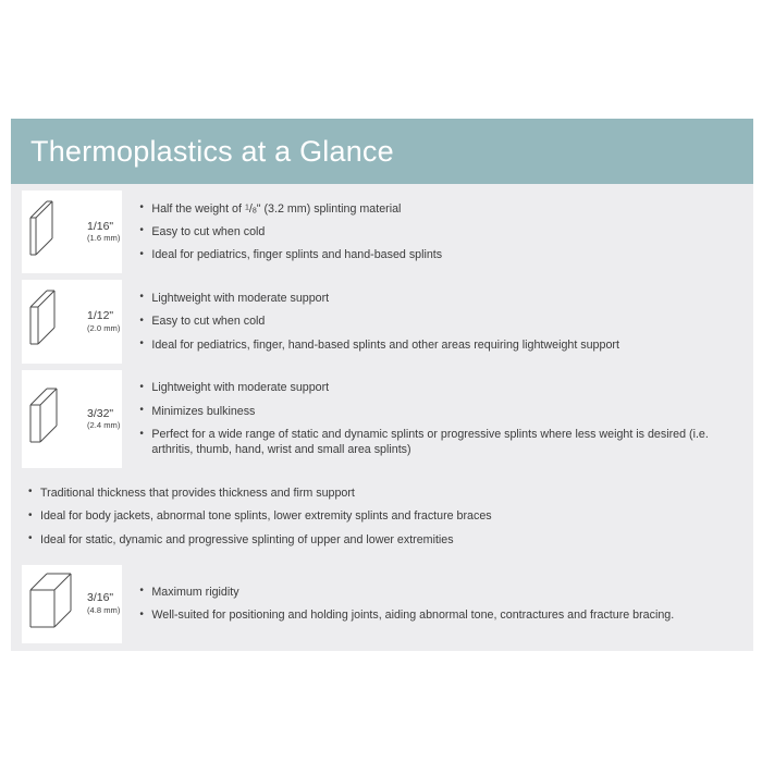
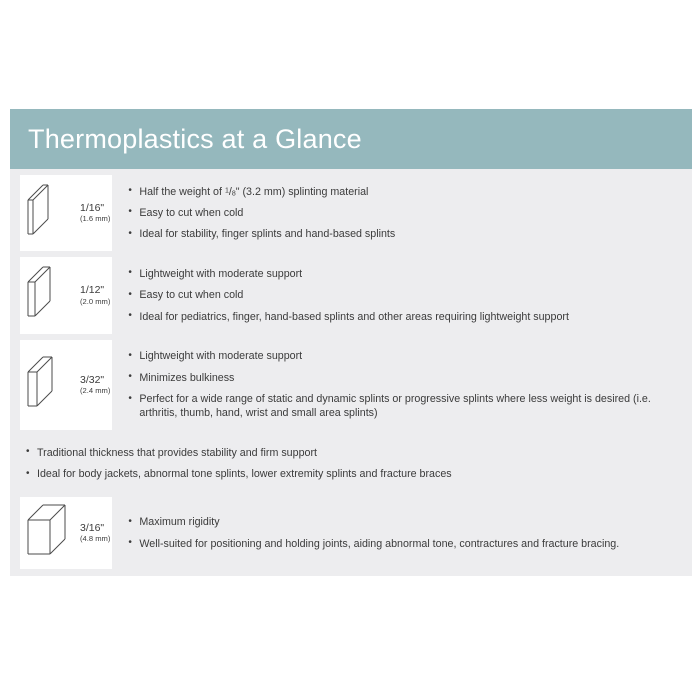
  Thermoplastics at a Glance
  1/16"
  (1.6 mm)
  Half the weight of / " (3.2 mm) splinting material
  Easy to cut when cold
- Ideal for pediatrics, finger splints and hand-based splints
+ Ideal for stability, finger splints and hand-based splints
  1/12"
  (2.0 mm)
  Lightweight with moderate support
  Easy to cut when cold
  Ideal for pediatrics, finger, hand-based splints and other areas requiring lightweight support
  3/32"
  (2.4 mm)
  Lightweight with moderate support
  Minimizes bulkiness
  Perfect for a wide range of static and dynamic splints or progressive splints where less weight is desired (i.e. arthritis, thumb, hand, wrist and small area splints)
- Traditional thickness that provides thickness and firm support
+ Traditional thickness that provides stability and firm support
  Ideal for body jackets, abnormal tone splints, lower extremity splints and fracture braces
- Ideal for static, dynamic and progressive splinting of upper and lower extremities
  3/16"
  (4.8 mm)
  Maximum rigidity
  Well-suited for positioning and holding joints, aiding abnormal tone, contractures and fracture bracing.
